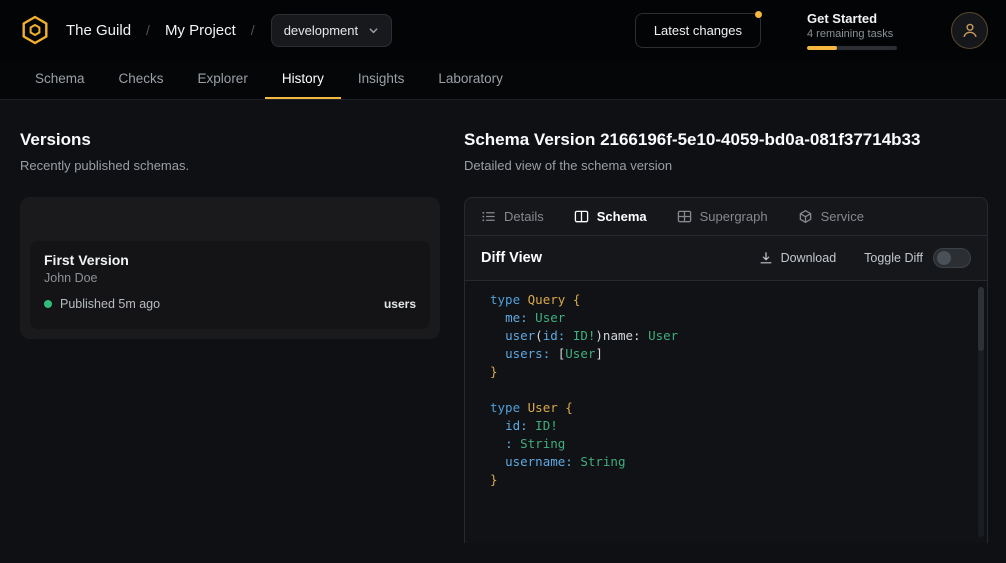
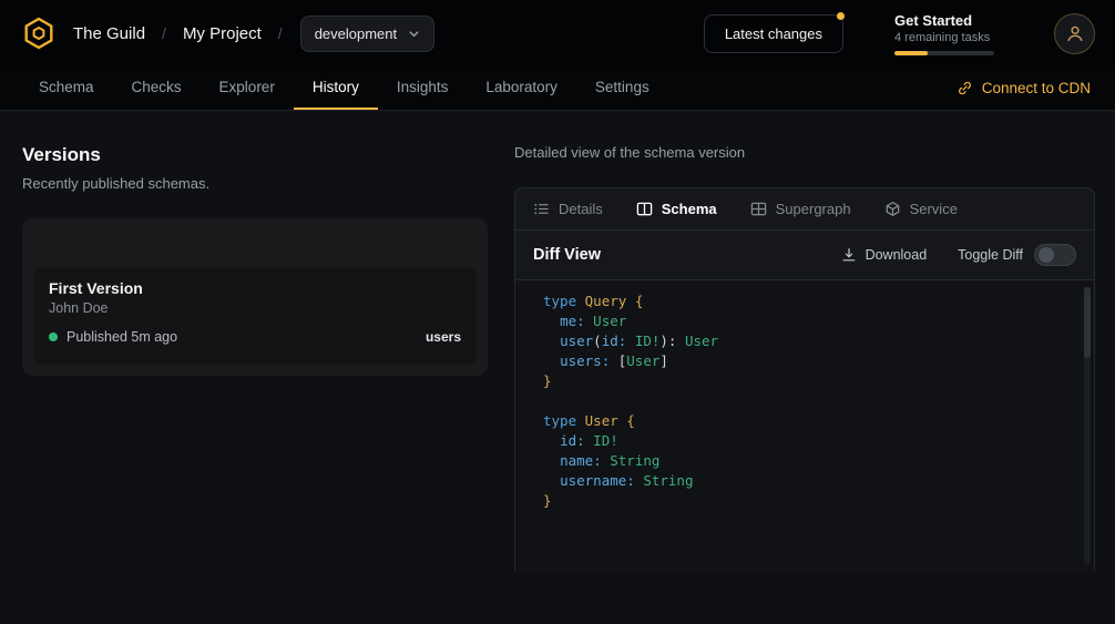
  The Guild
  /
  My Project
  /
  development
  Latest changes
  Get Started
  4 remaining tasks
  Schema
  Checks
  Explorer
  History
  Insights
  Laboratory
+ Settings
+ Connect to CDN
  Versions
  Recently published schemas.
  First Version
  John Doe
  Published 5m ago
  users
- Schema Version 2166196f-5e10-4059-bd0a-081f37714b33
  Detailed view of the schema version
  Details
  Schema
  Supergraph
  Service
  Diff View
  Download
  Toggle Diff
  type Query {
  me: User
- user(id: ID!)name: User
+ user(id: ID!): User
  users: [User]
  }
  type User {
  id: ID!
- : String
+ name: String
  username: String
  }
